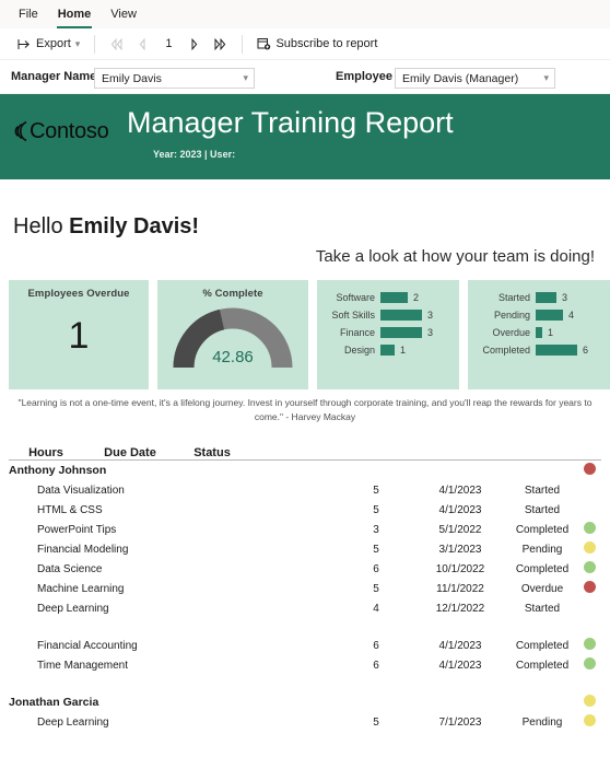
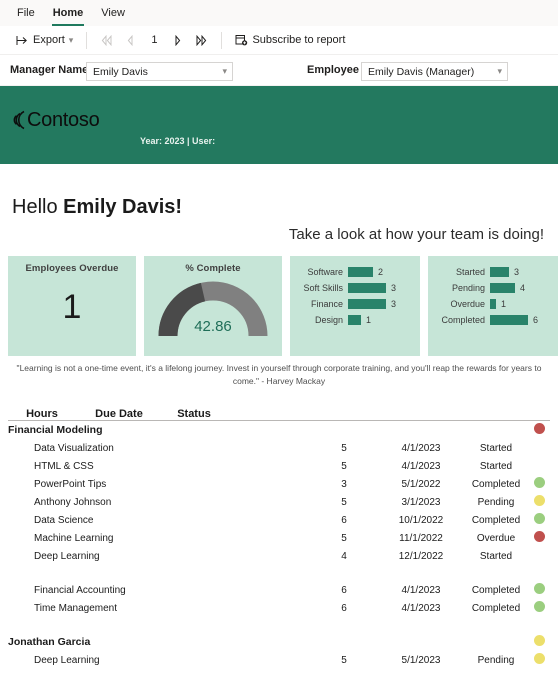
  File
  Home
  View
  Export
  ▾
  1
  Subscribe to report
  Manager Nam
  Emily Davis
  ▾
  Employee
  Emily Davis (Manager)
  ▾
  Contoso
- Manager Training Report
  Year: 2023 | User:
  Hello Emily Davis!
  Take a look at how your team is doing!
  Employees Overdue
  1
  % Complete
  42.86
  Software
  2
  Soft Skills
  3
  Finance
  3
  Design
  1
  Started
  3
  Pending
  4
  Overdue
  1
  Completed
  6
  "Learning is not a one-time event, it's a lifelong journey. Invest in yourself through corporate training, and you'll reap the rewards for years to come." - Harvey Mackay
  Hours
  Due Date
  Status
- Anthony Johnson
+ Financial Modeling
  Data Visualization
  5
  4/1/2023
  Started
  HTML & CSS
  5
  4/1/2023
  Started
  PowerPoint Tips
  3
  5/1/2022
  Completed
- Financial Modeling
+ Anthony Johnson
  5
  3/1/2023
  Pending
  Data Science
  6
  10/1/2022
  Completed
  Machine Learning
  5
  11/1/2022
  Overdue
  Deep Learning
  4
  12/1/2022
  Started
  Financial Accounting
  6
  4/1/2023
  Completed
  Time Management
  6
  4/1/2023
  Completed
  Jonathan Garcia
  Deep Learning
  5
- 7/1/2023
+ 5/1/2023
  Pending
